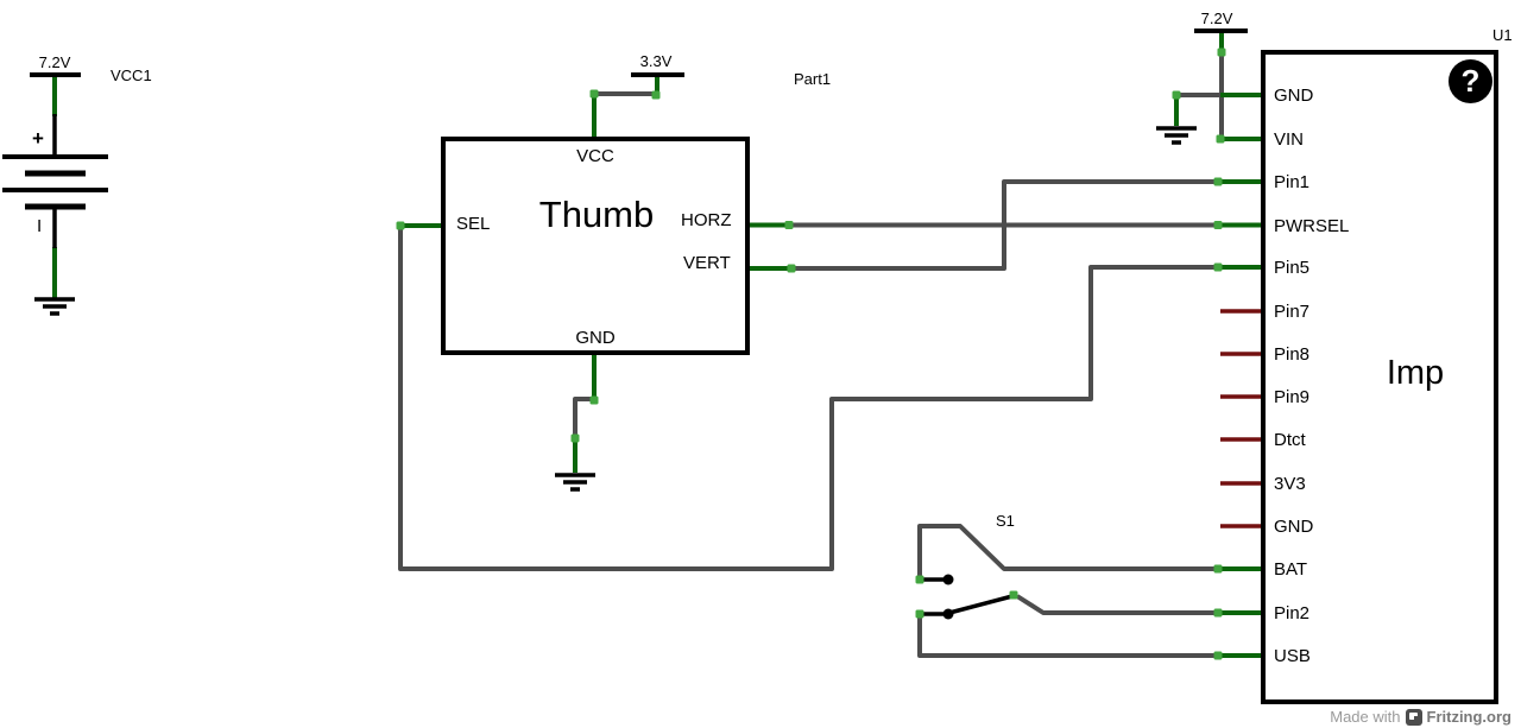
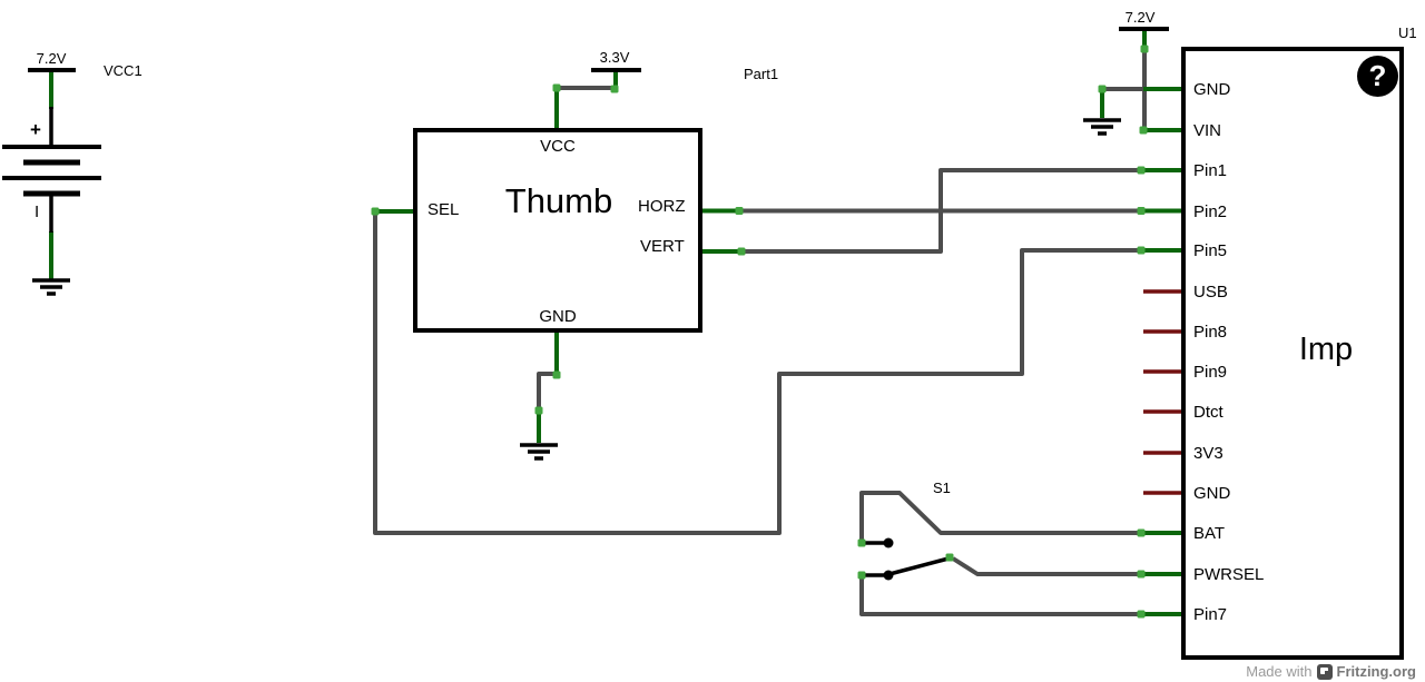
  7.2V
  VCC1
  +
  I
  3.3V
  Part1
  VCC
  SEL
  HORZ
  VERT
  GND
  Thumb
  7.2V
  U1
  ?
  Imp
  GND
  VIN
  Pin1
- PWRSEL
+ Pin2
  Pin5
- Pin7
+ USB
  Pin8
  Pin9
  Dtct
  3V3
  GND
  BAT
- Pin2
+ PWRSEL
- USB
+ Pin7
  S1
  Made with
  Fritzing.org
